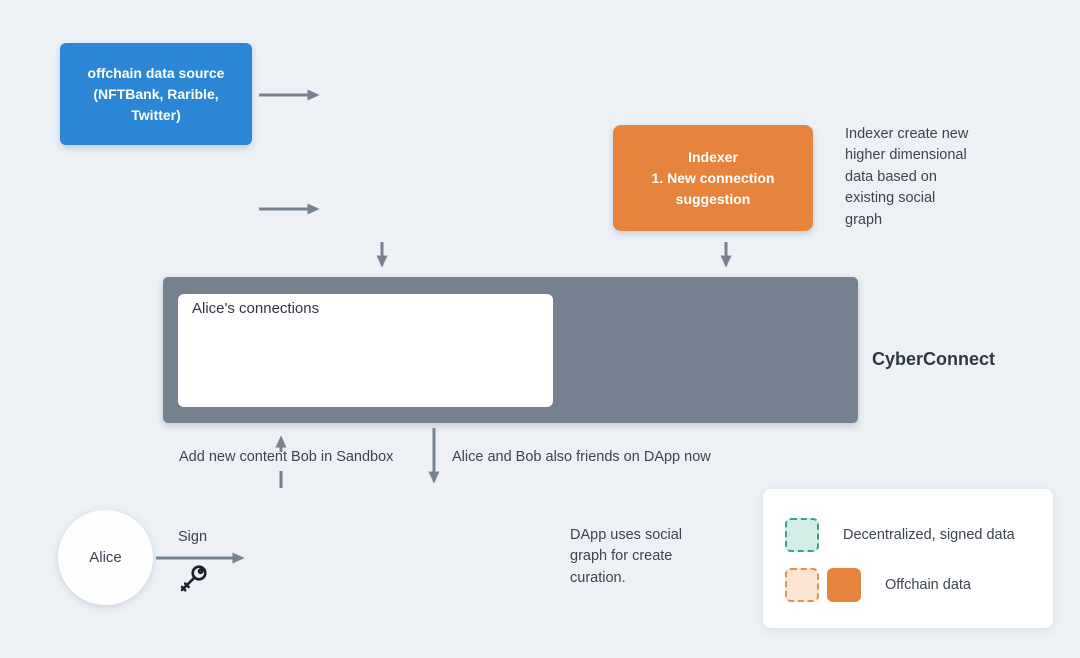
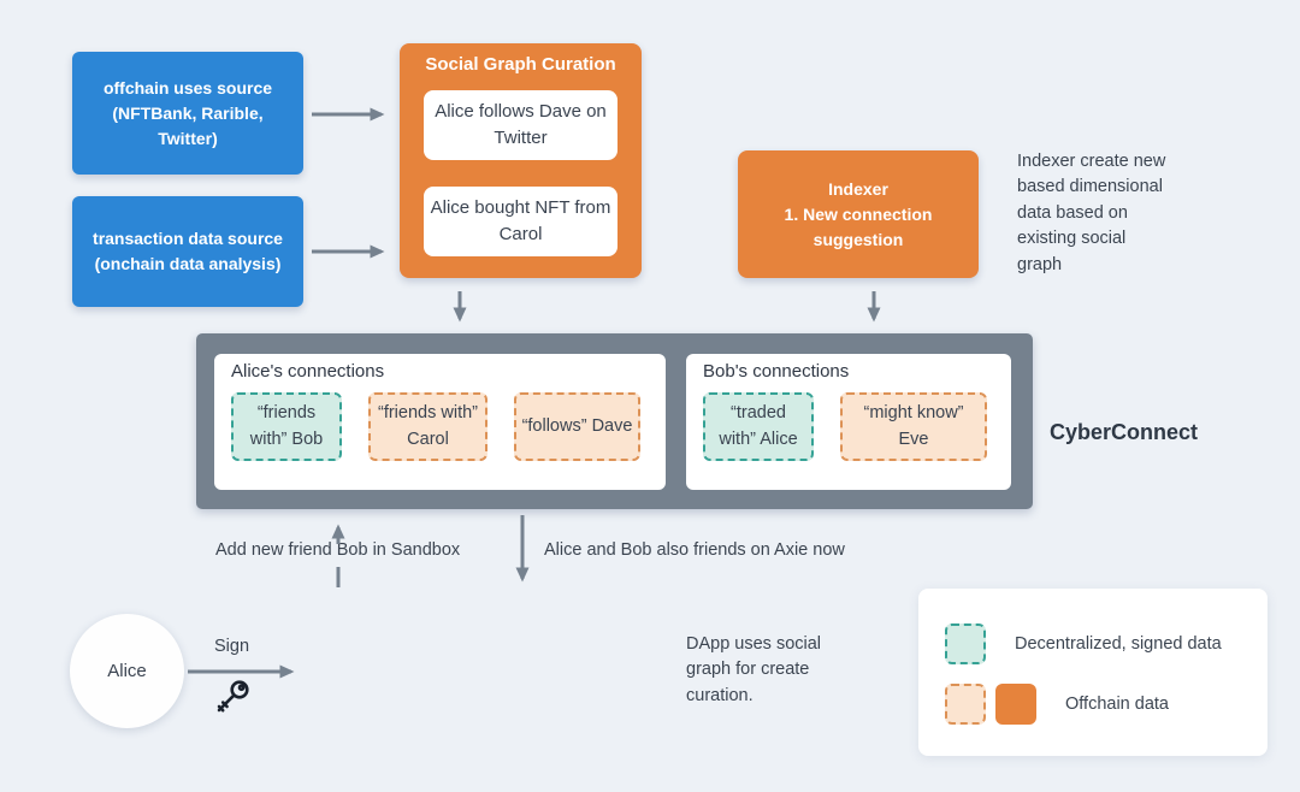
- offchain data source (NFTBank, Rarible, Twitter)
+ offchain uses source (NFTBank, Rarible, Twitter)
+ transaction data source (onchain data analysis)
+ Social Graph Curation
+ Alice follows Dave on Twitter
+ Alice bought NFT from Carol
  Indexer
  1. New connection suggestion
- Indexer create new higher dimensional data based on existing social graph
+ Indexer create new based dimensional data based on existing social graph
  Alice's connections
+ “friends with” Bob
+ “friends with” Carol
+ “follows” Dave
+ Bob's connections
+ “traded with” Alice
+ “might know” Eve
  CyberConnect
- Add new content Bob in Sandbox
+ Add new friend Bob in Sandbox
- Alice and Bob also friends on DApp now
+ Alice and Bob also friends on Axie now
  DApp uses social graph for create curation.
  Alice
  Sign
  Decentralized, signed data
  Offchain data
